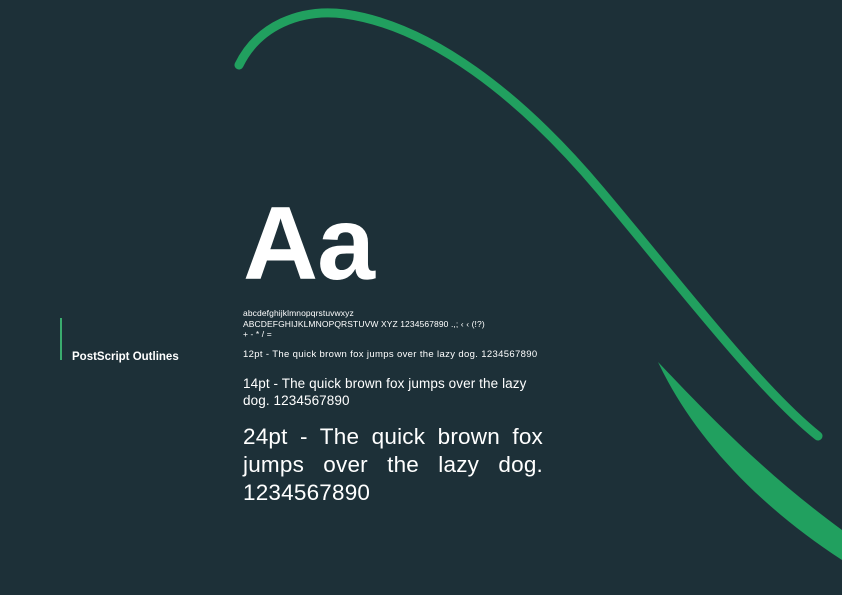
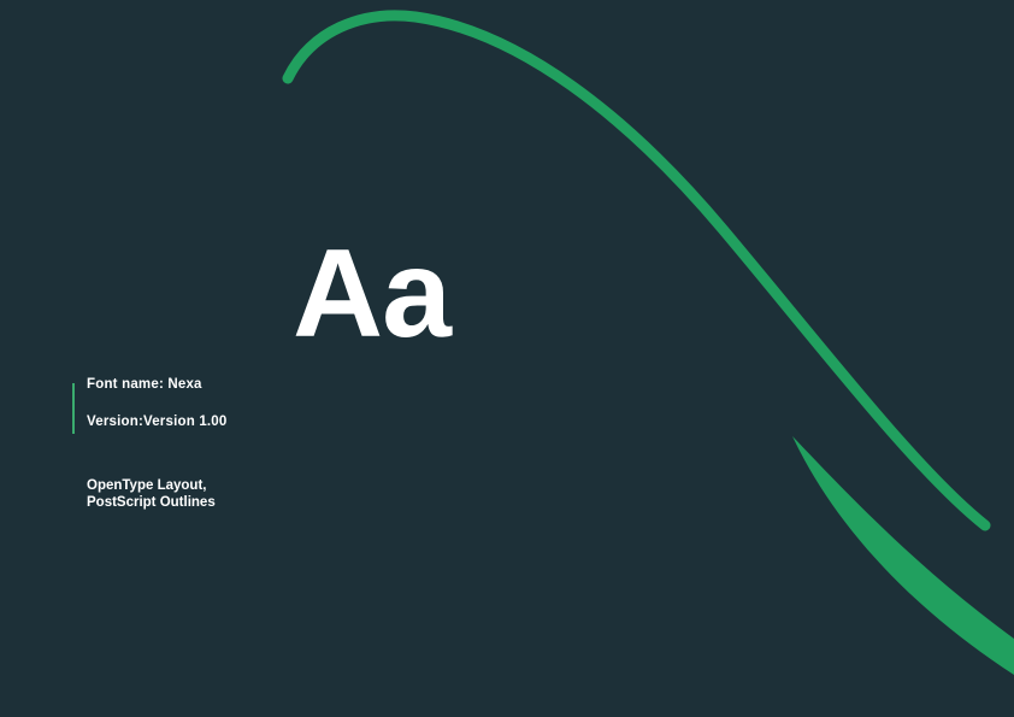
+ Font name: Nexa
+ Version:Version 1.00
+ OpenType Layout,
  PostScript Outlines
  Aa
- abcdefghijklmnopqrstuvwxyz
- ABCDEFGHIJKLMNOPQRSTUVW XYZ 1234567890 .,; ‹ ‹ (!?)
- + - * / =
- 12pt - The quick brown fox jumps over the lazy dog. 1234567890
- 14pt - The quick brown fox jumps over the lazy dog. 1234567890
- 24pt - The quick brown fox jumps over the lazy dog. 1234567890
